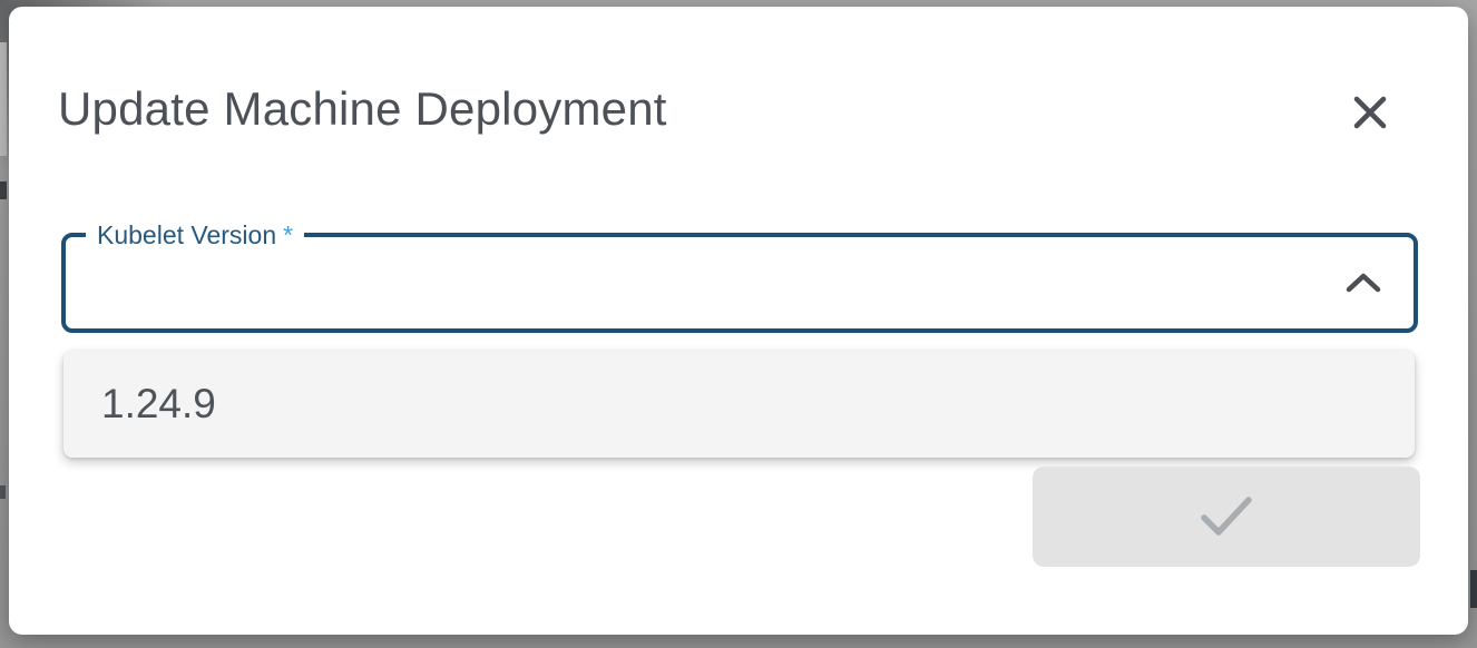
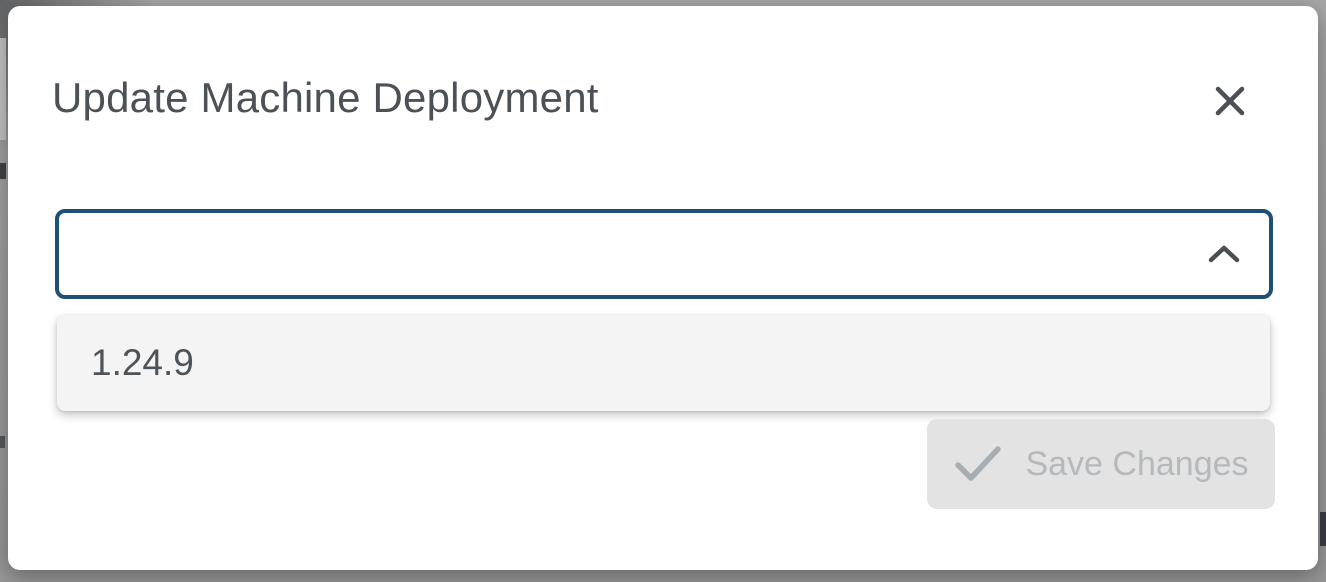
  Update Machine Deployment
- Kubelet Version *
  1.24.9
+ Save Changes
